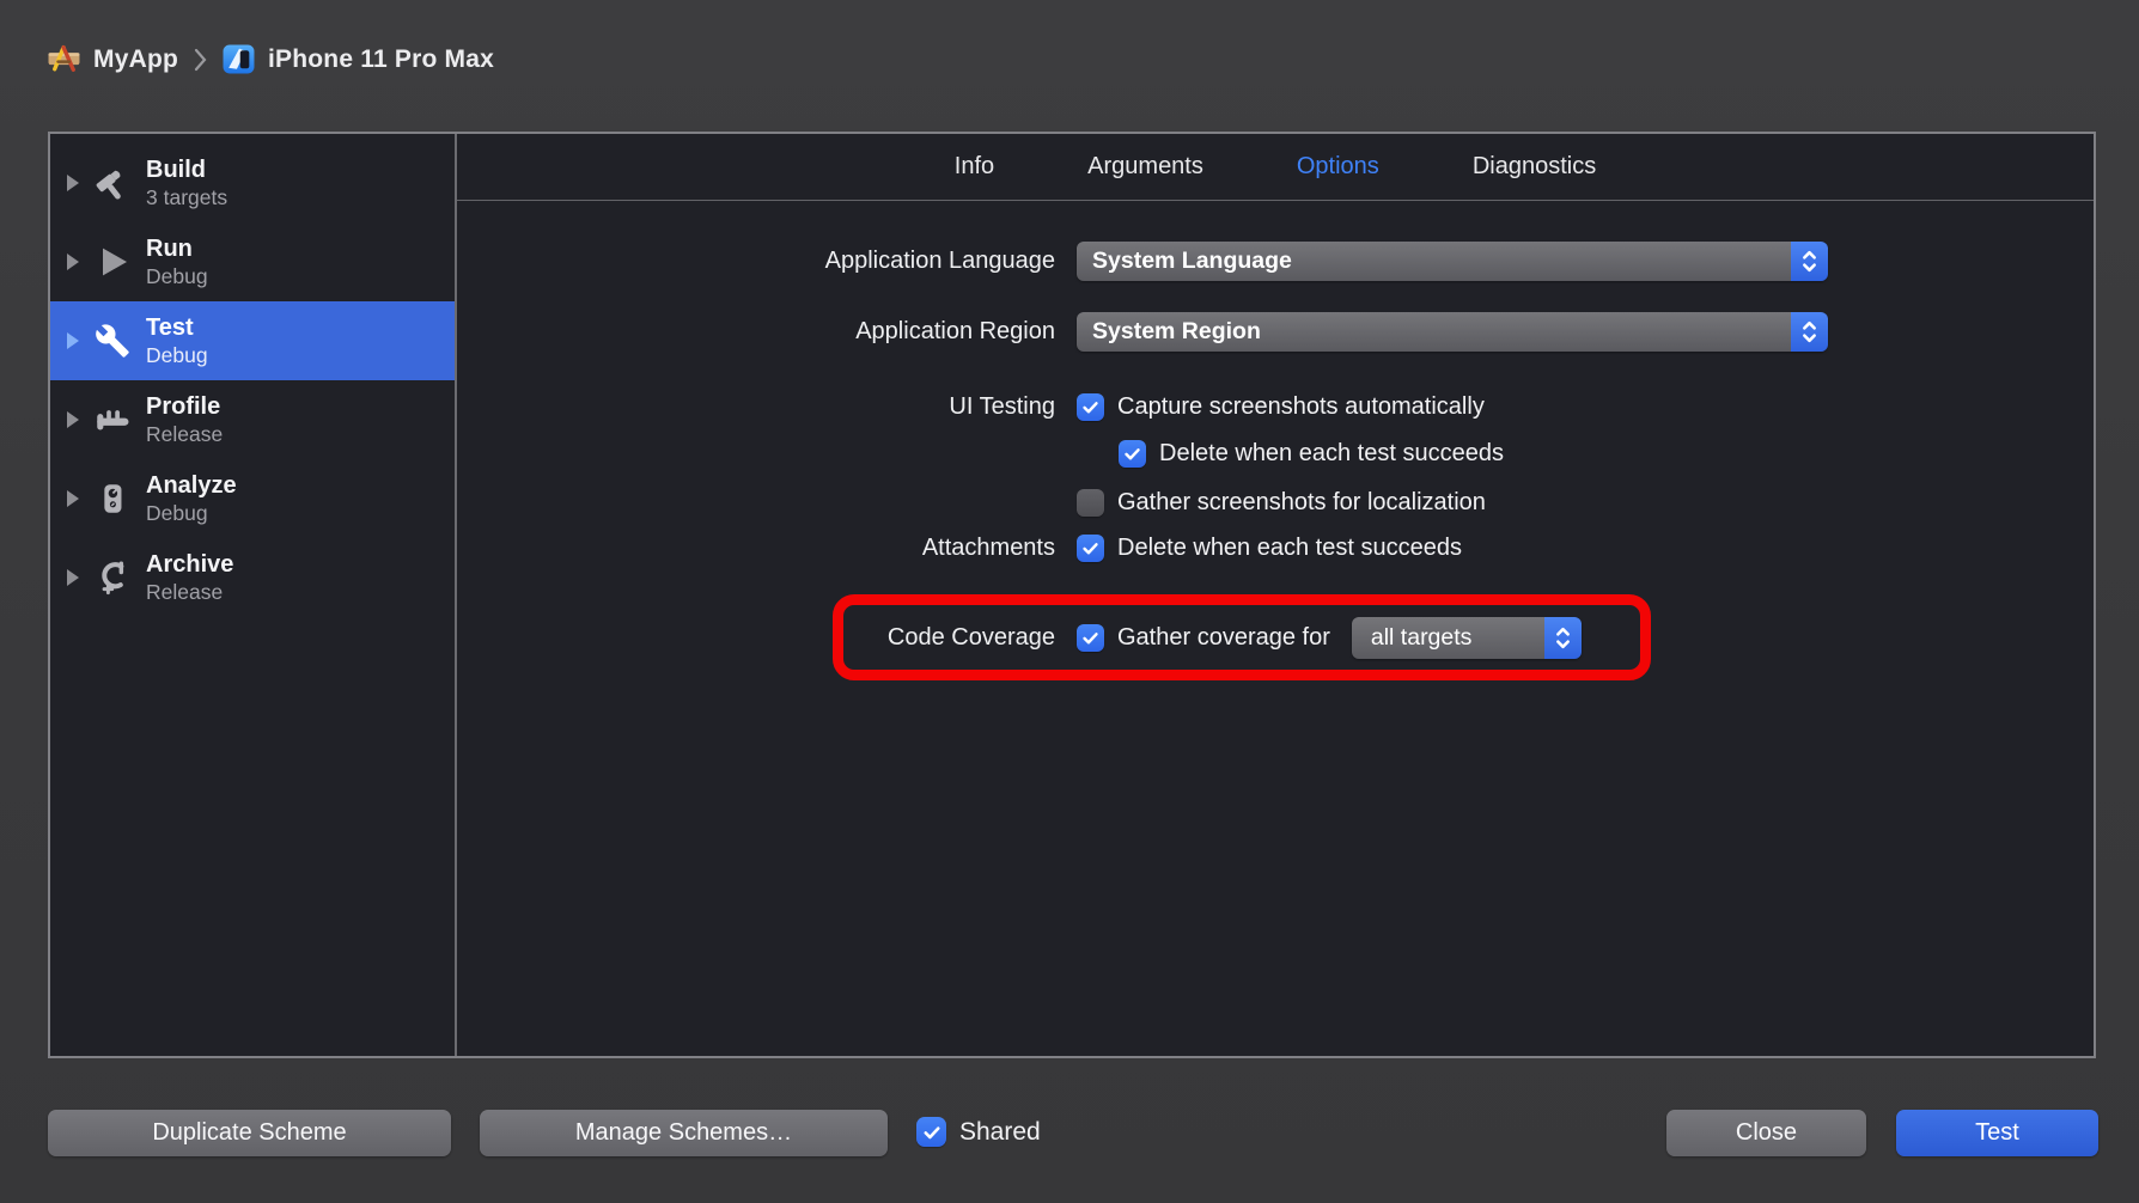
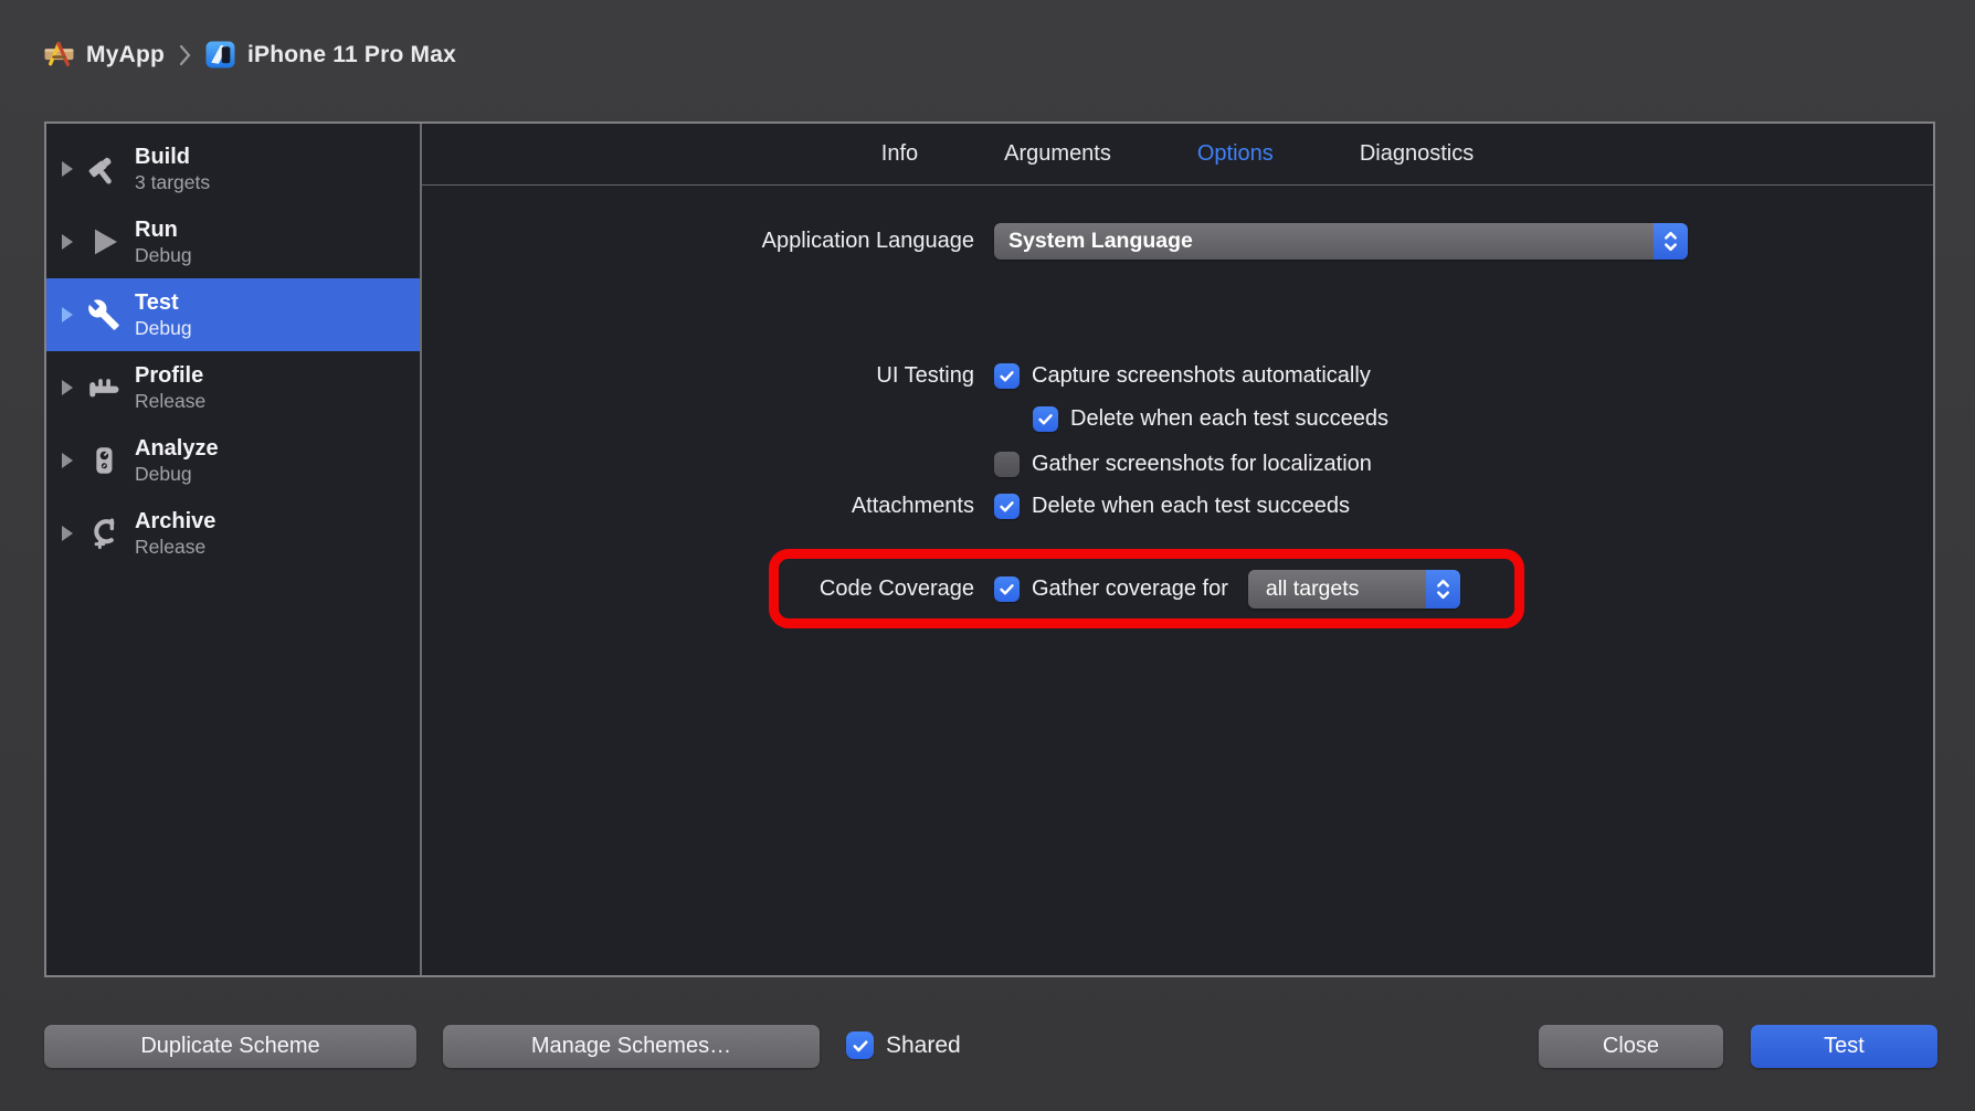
  MyApp
  iPhone 11 Pro Max
  Build
  3 targets
  Run
  Debug
  Test
  Debug
  Profile
  Release
  Analyze
  Debug
  Archive
  Release
  Info
  Arguments
  Options
  Diagnostics
  Application Language
  System Language
- Application Region
- System Region
  UI Testing
  Capture screenshots automatically
  Delete when each test succeeds
  Gather screenshots for localization
  Attachments
  Delete when each test succeeds
  Code Coverage
  Gather coverage for
  all targets
  Duplicate Scheme
  Manage Schemes…
  Shared
  Close
  Test
